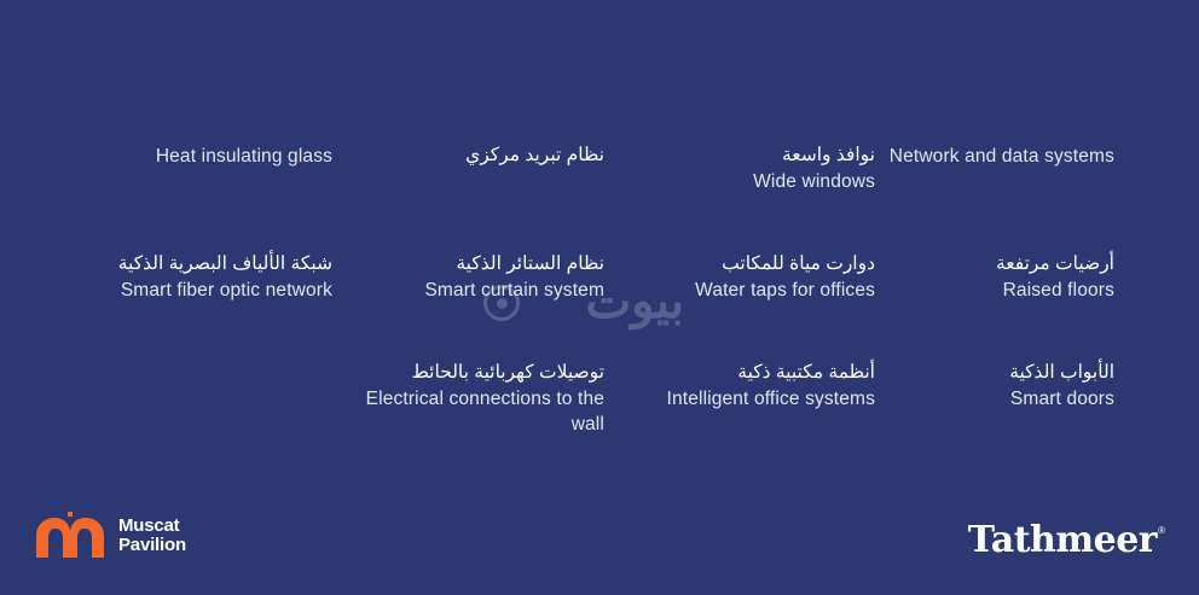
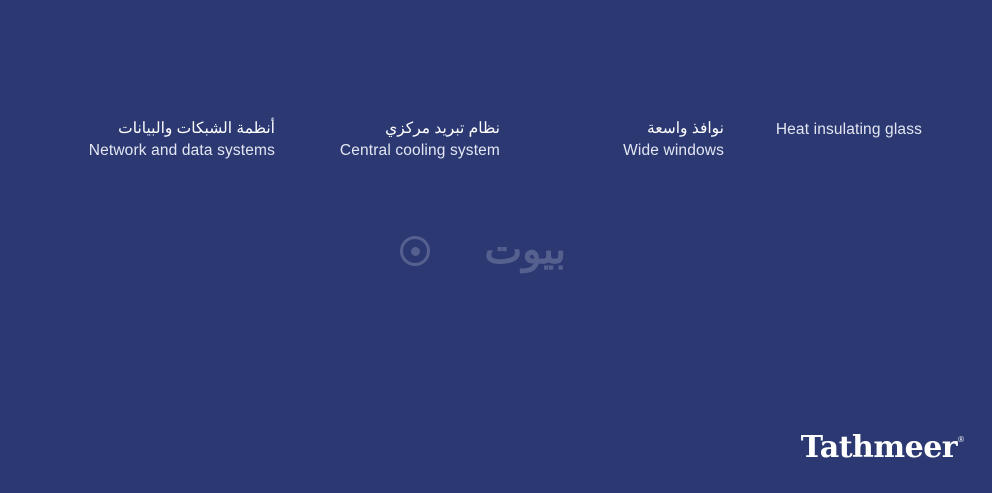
  بيوت
+ أنظمة الشبكات والبيانات
- Heat insulating glass
+ Network and data systems
  نظام تبريد مركزي
+ Central cooling system
  نوافذ واسعة
  Wide windows
- Network and data systems
+ Heat insulating glass
- شبكة الألياف البصرية الذكية
- Smart fiber optic network
- نظام الستائر الذكية
- Smart curtain system
- دوارت مياة للمكاتب
- Water taps for offices
- أرضيات مرتفعة
- Raised floors
- توصيلات كهربائية بالحائط
- Electrical connections to the wall
- أنظمة مكتبية ذكية
- Intelligent office systems
- الأبواب الذكية
- Smart doors
- Muscat
- Pavilion
  Tathmeer
  ®
